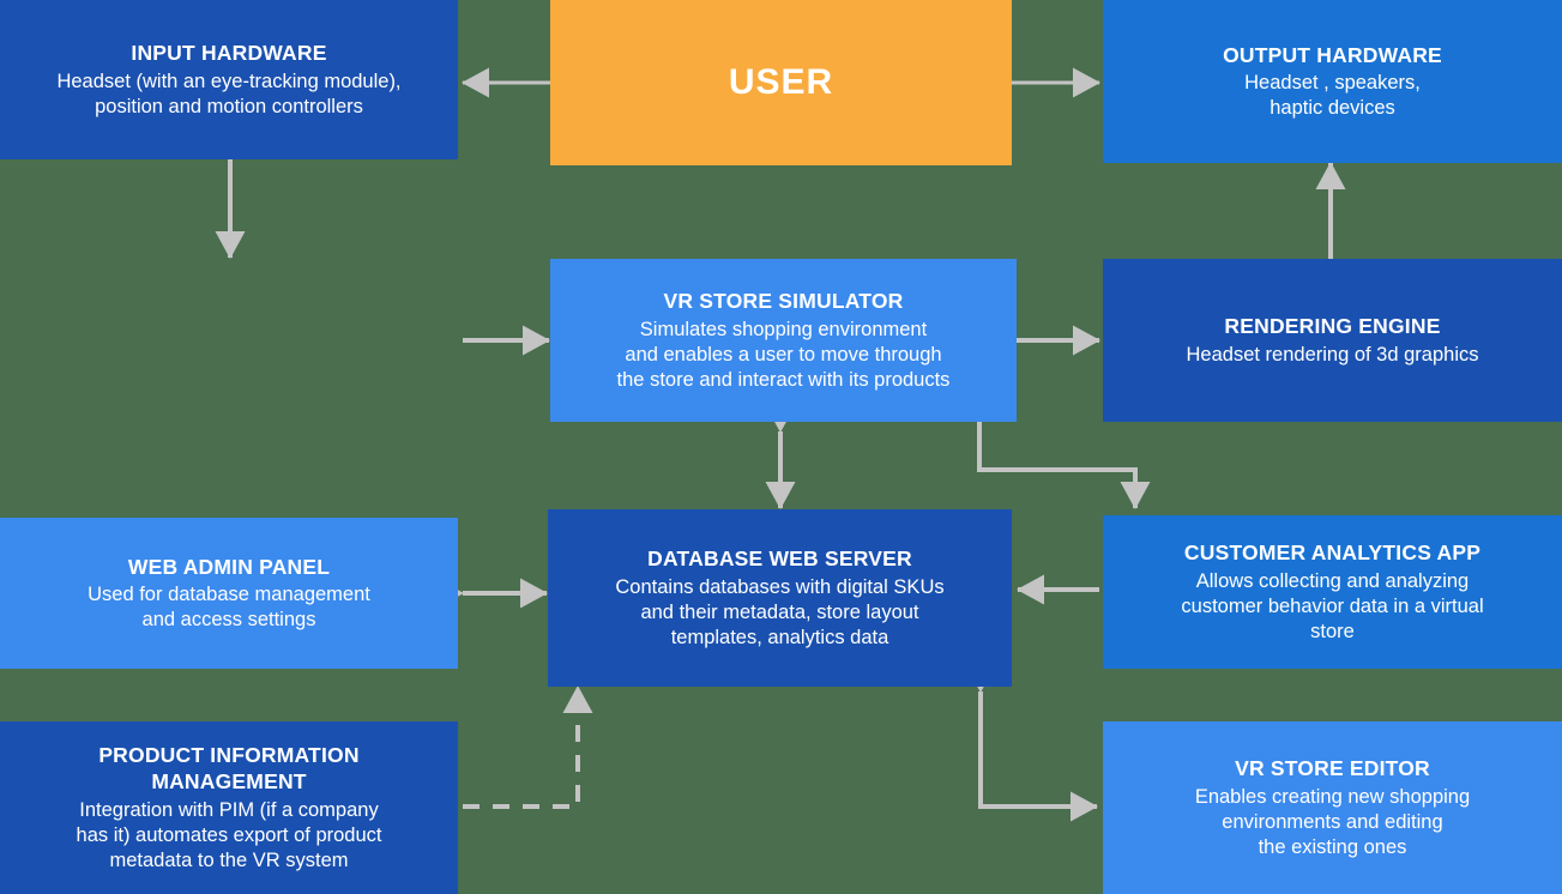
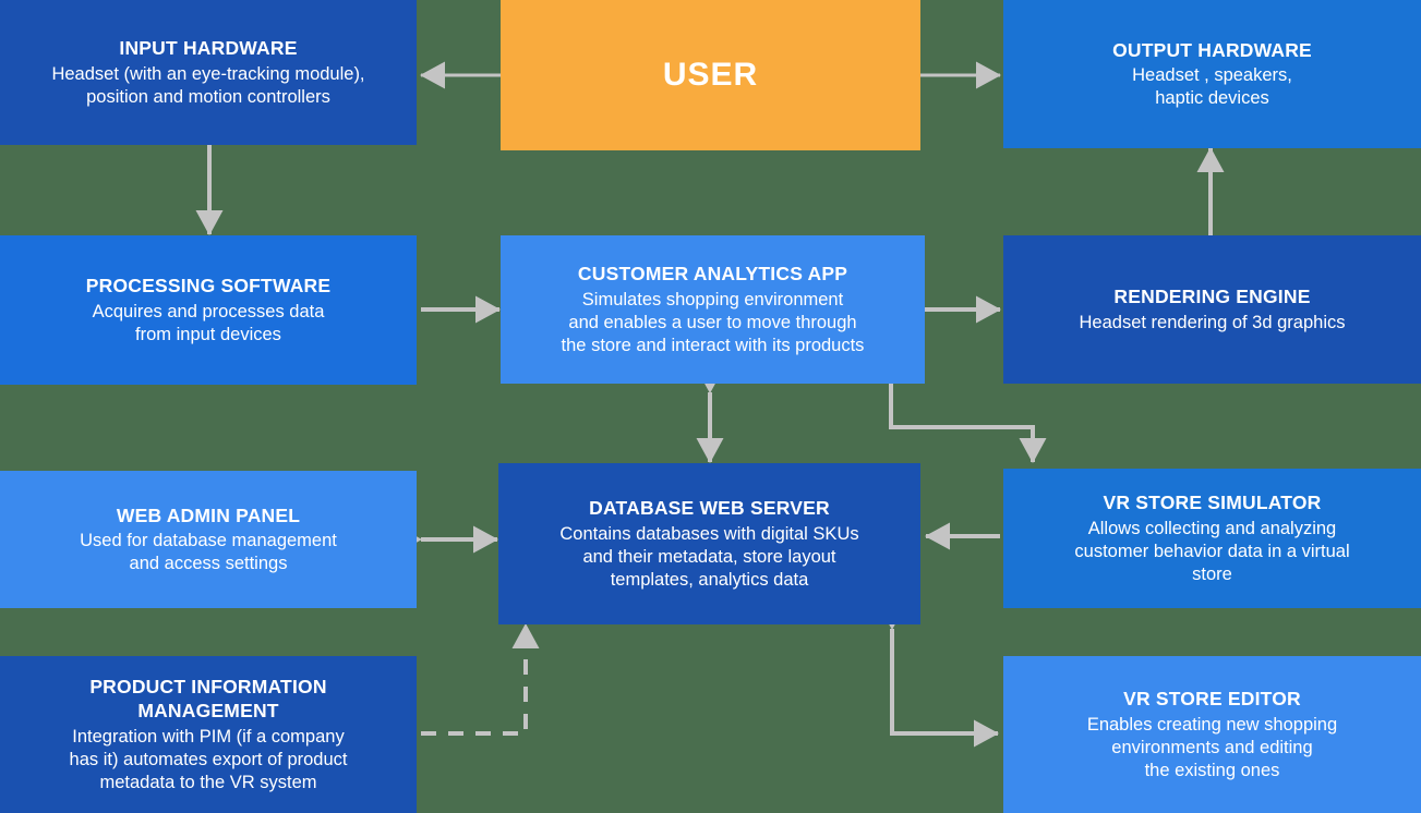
  INPUT HARDWARE
  Headset (with an eye-tracking module),
  position and motion controllers
  USER
  OUTPUT HARDWARE
  Headset , speakers,
  haptic devices
+ PROCESSING SOFTWARE
+ Acquires and processes data
+ from input devices
- VR STORE SIMULATOR
+ CUSTOMER ANALYTICS APP
  Simulates shopping environment
  and enables a user to move through
  the store and interact with its products
  RENDERING ENGINE
  Headset rendering of 3d graphics
  WEB ADMIN PANEL
  Used for database management
  and access settings
  DATABASE WEB SERVER
  Contains databases with digital SKUs
  and their metadata, store layout
  templates, analytics data
- CUSTOMER ANALYTICS APP
+ VR STORE SIMULATOR
  Allows collecting and analyzing
  customer behavior data in a virtual
  store
  PRODUCT INFORMATION
  MANAGEMENT
  Integration with PIM (if a company
  has it) automates export of product
  metadata to the VR system
  VR STORE EDITOR
  Enables creating new shopping
  environments and editing
  the existing ones
